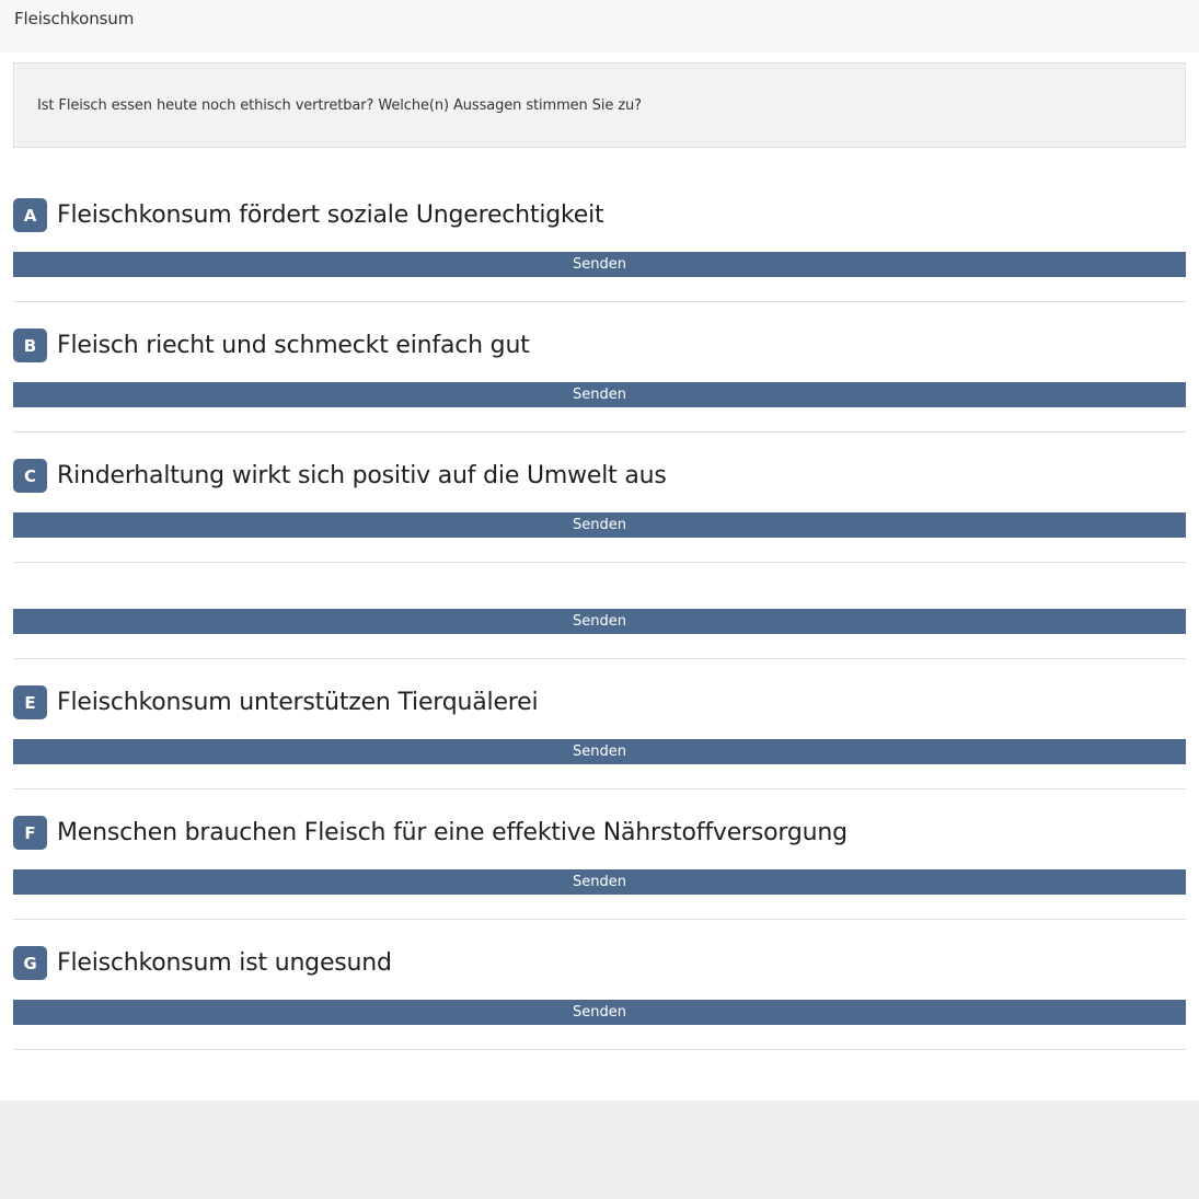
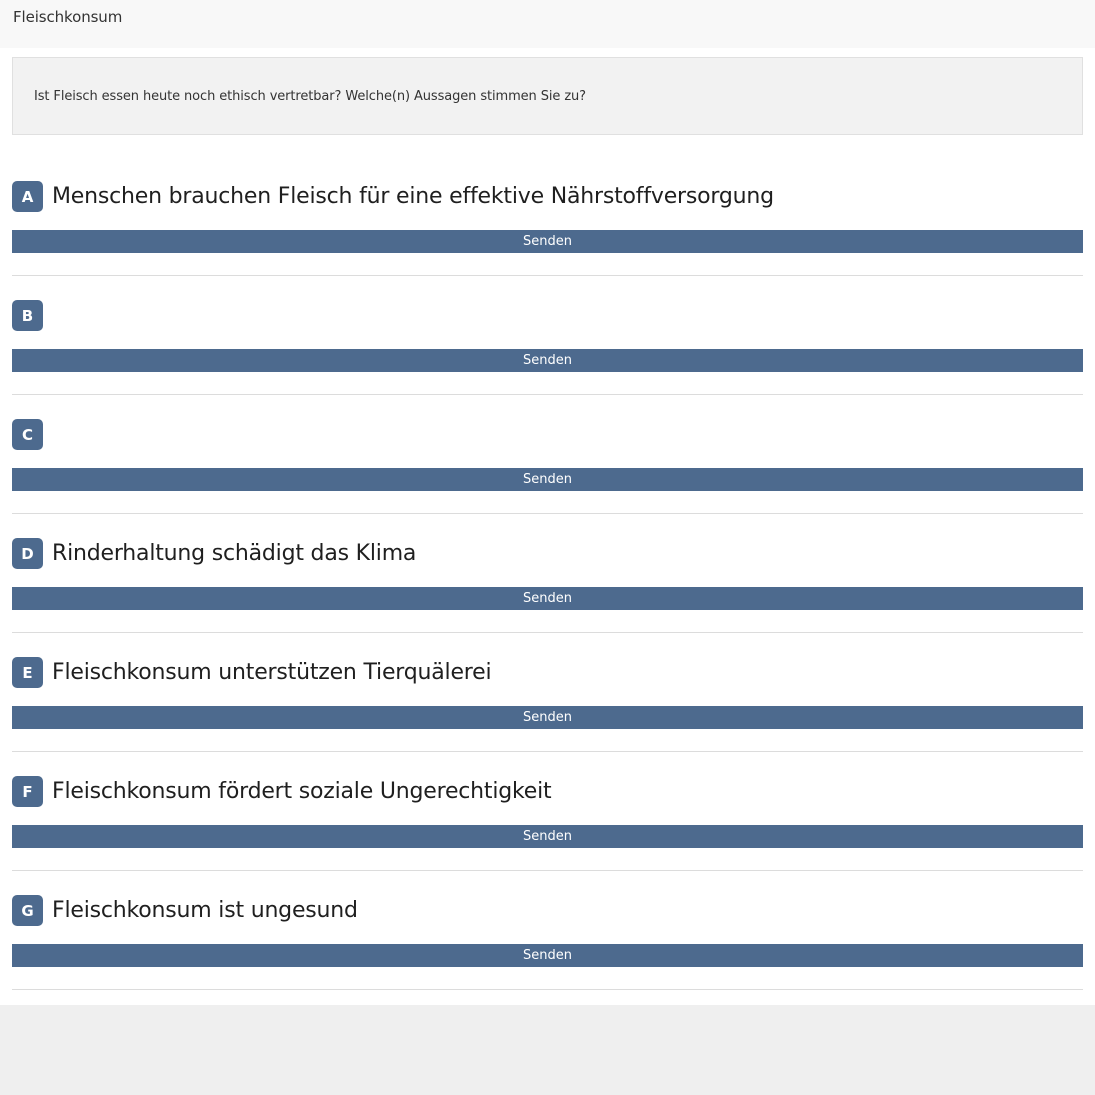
  Fleischkonsum
  Ist Fleisch essen heute noch ethisch vertretbar? Welche(n) Aussagen stimmen Sie zu?
  A
- Fleischkonsum fördert soziale Ungerechtigkeit
+ Menschen brauchen Fleisch für eine effektive Nährstoffversorgung
  Senden
  B
- Fleisch riecht und schmeckt einfach gut
  Senden
  C
- Rinderhaltung wirkt sich positiv auf die Umwelt aus
  Senden
+ D
+ Rinderhaltung schädigt das Klima
  Senden
  E
  Fleischkonsum unterstützen Tierquälerei
  Senden
  F
- Menschen brauchen Fleisch für eine effektive Nährstoffversorgung
+ Fleischkonsum fördert soziale Ungerechtigkeit
  Senden
  G
  Fleischkonsum ist ungesund
  Senden
